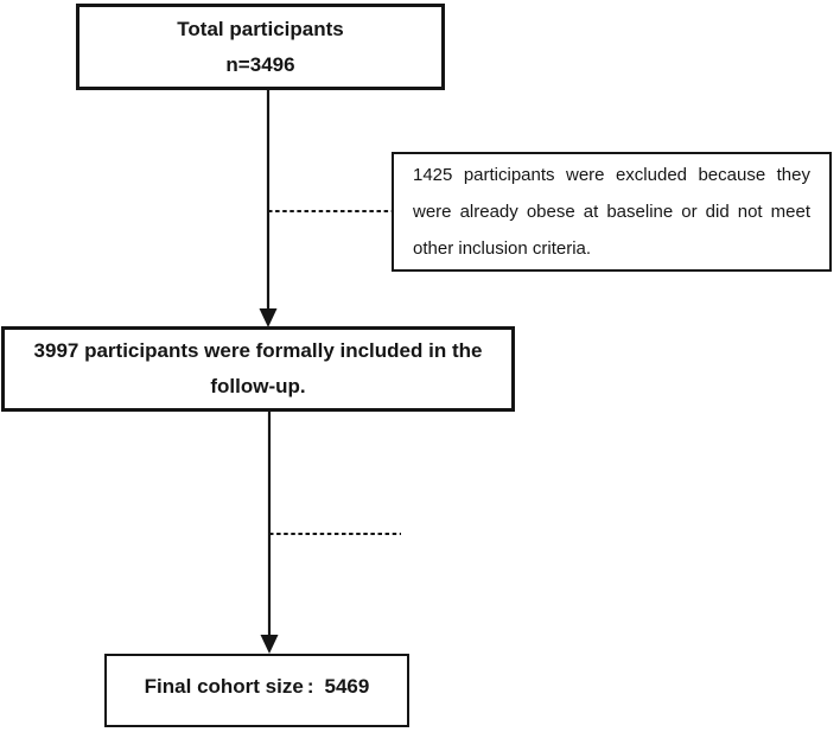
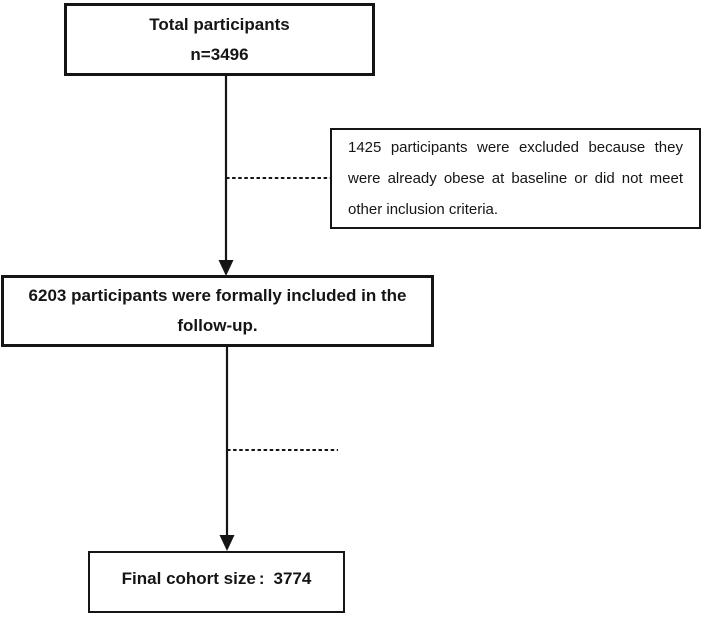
  Total participants
  n=3496
  1425 participants were excluded because they were already obese at baseline or did not meet other inclusion criteria.
- 3997 participants were formally included in the follow-up.
+ 6203 participants were formally included in the follow-up.
- Final cohort size : 5469
+ Final cohort size : 3774
